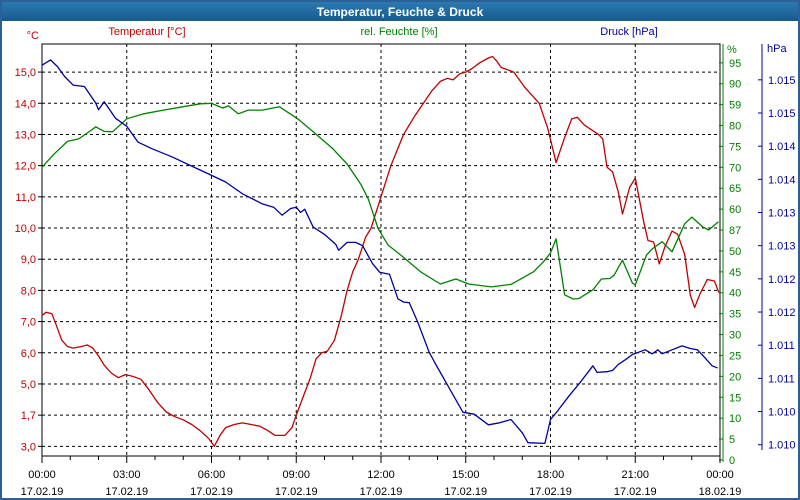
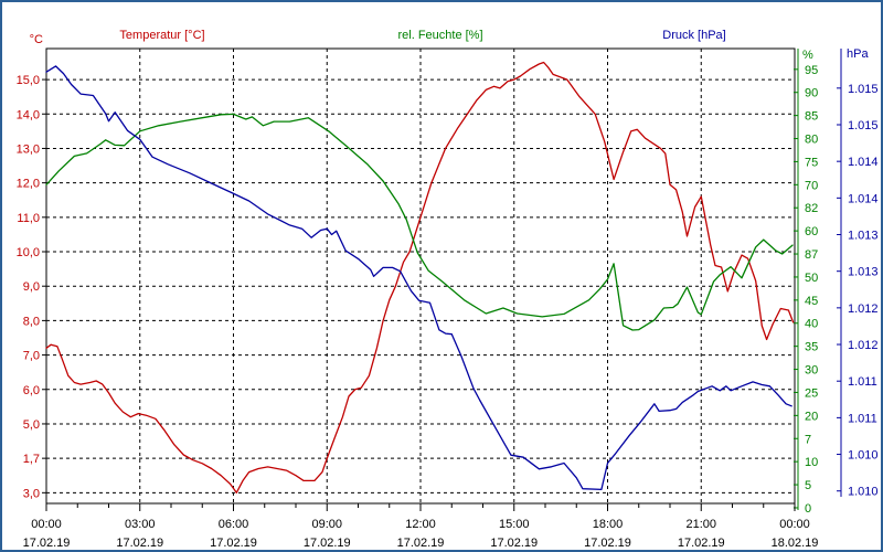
- Temperatur, Feuchte & Druck
  Temperatur [°C]
  rel. Feuchte [%]
  Druck [hPa]
  15,0
  14,0
  13,0
  12,0
  11,0
  10,0
  9,0
  8,0
  7,0
  6,0
  5,0
  1,7
  3,0
  °C
  95
  90
- 59
+ 85
  80
  75
  70
- 65
+ 82
  60
  87
  50
  45
  40
  35
  30
  25
  20
- 15
+ 7
  10
  5
  0
  %
  1.015
  1.015
  1.014
  1.014
  1.013
  1.013
  1.012
  1.012
  1.011
  1.011
  1.010
  1.010
  hPa
  00:00
  17.02.19
  03:00
  17.02.19
  06:00
  17.02.19
  09:00
  17.02.19
  12:00
  17.02.19
  15:00
  17.02.19
  18:00
  17.02.19
  21:00
  17.02.19
  00:00
  18.02.19
